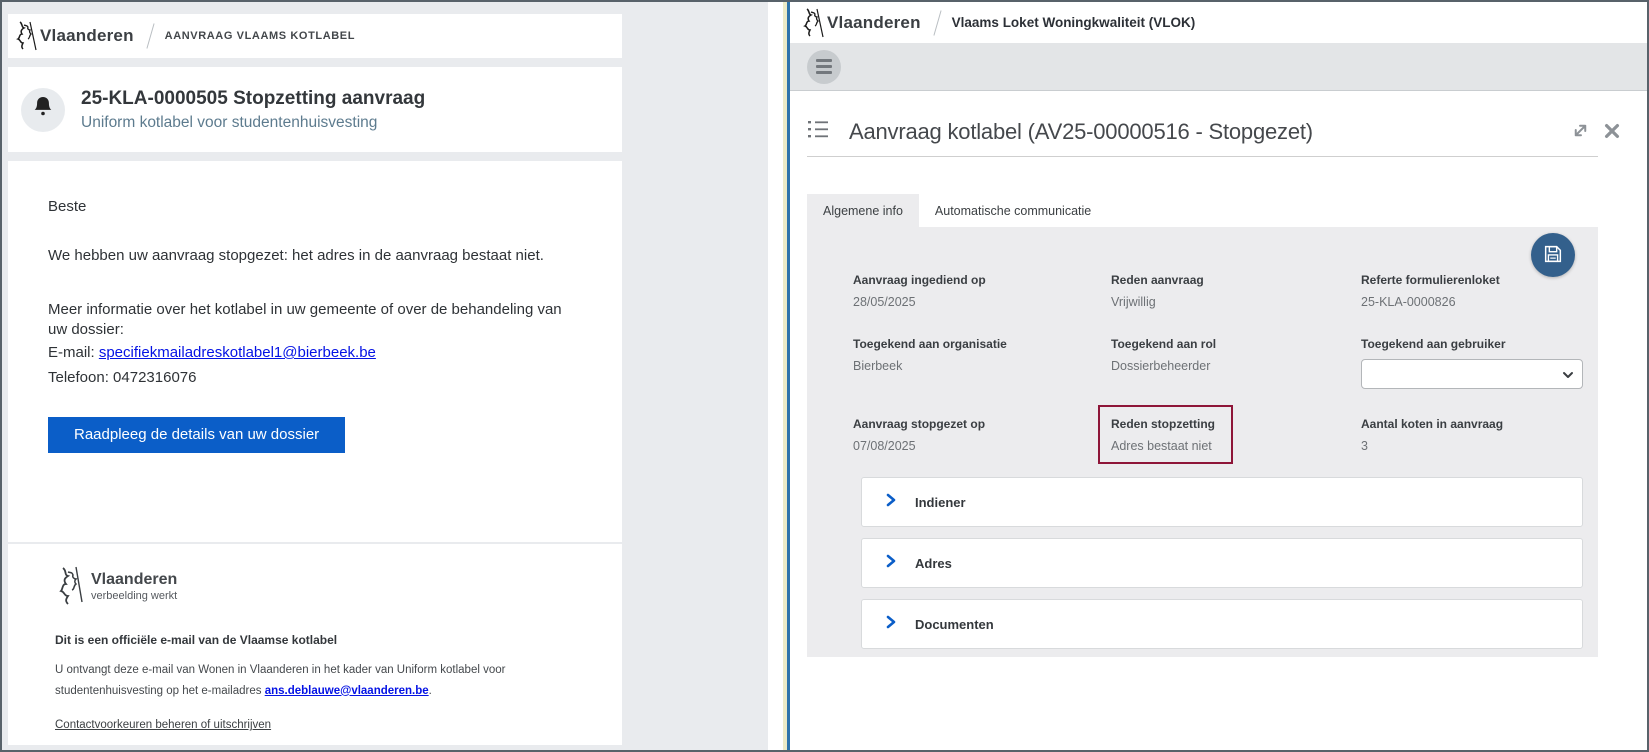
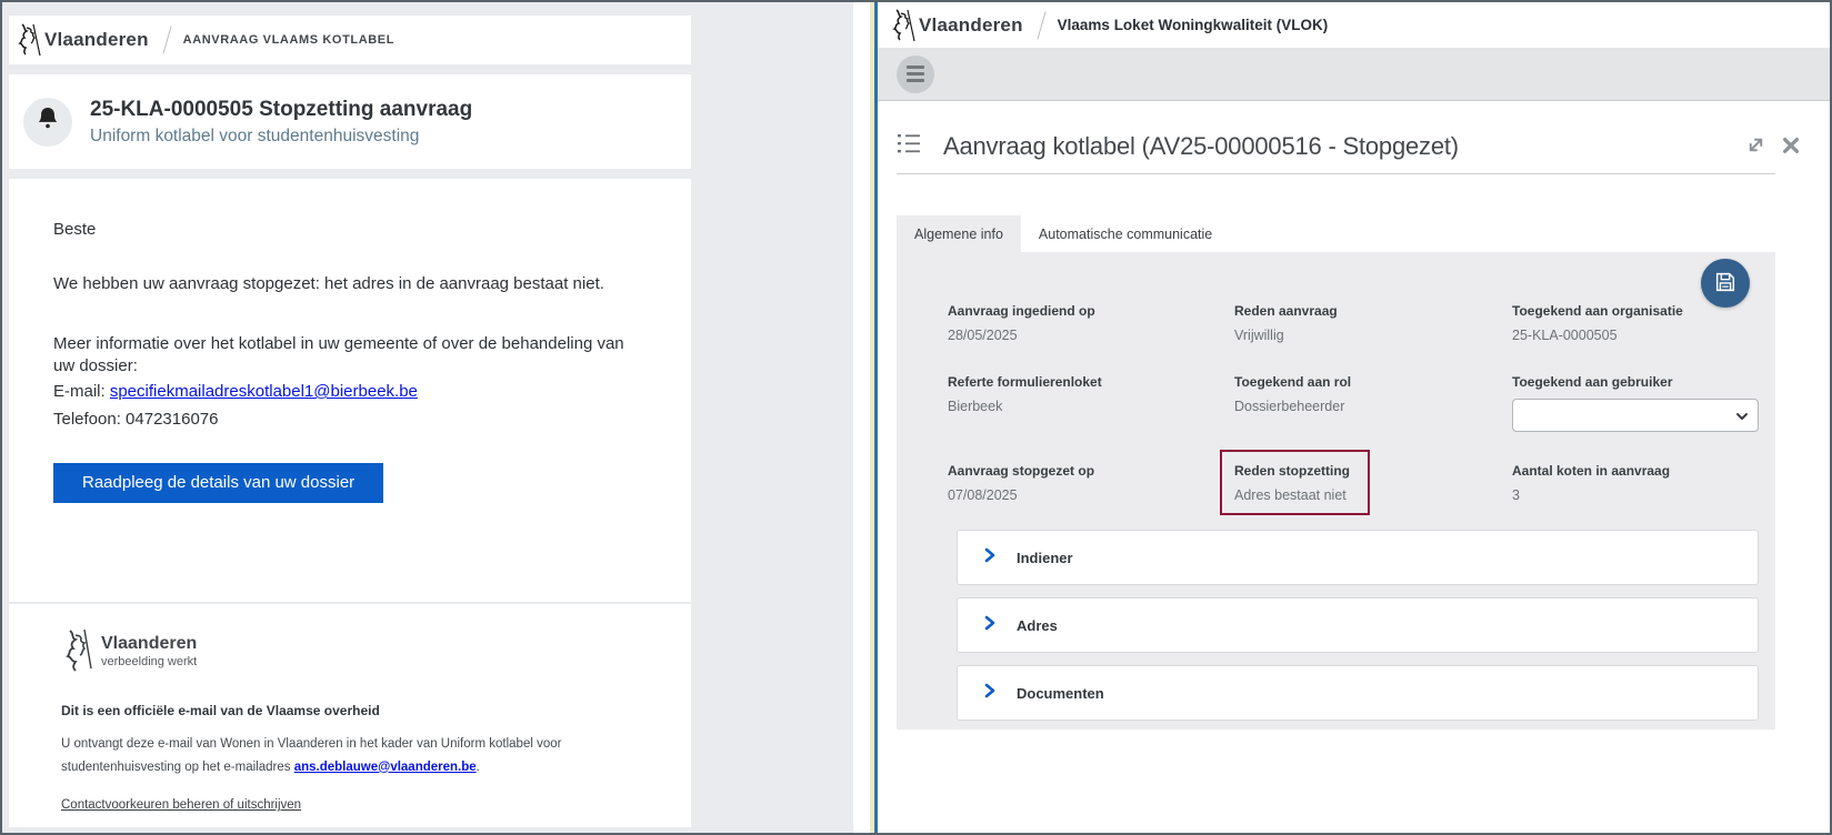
  Vlaanderen
  AANVRAAG VLAAMS KOTLABEL
  25-KLA-0000505 Stopzetting aanvraag
  Uniform kotlabel voor studentenhuisvesting
  Beste
  We hebben uw aanvraag stopgezet: het adres in de aanvraag bestaat niet.
  Meer informatie over het kotlabel in uw gemeente of over de behandeling van uw dossier:
  E-mail: specifiekmailadreskotlabel1@bierbeek.be
  Telefoon: 0472316076
  Raadpleeg de details van uw dossier
  Vlaanderen
  verbeelding werkt
- Dit is een officiële e-mail van de Vlaamse kotlabel
+ Dit is een officiële e-mail van de Vlaamse overheid
  U ontvangt deze e-mail van Wonen in Vlaanderen in het kader van Uniform kotlabel voor studentenhuisvesting op het e-mailadres ans.deblauwe@vlaanderen.be.
  Contactvoorkeuren beheren of uitschrijven
  Vlaanderen
  Vlaams Loket Woningkwaliteit (VLOK)
  Aanvraag kotlabel (AV25-00000516 - Stopgezet)
  Algemene info
  Automatische communicatie
  Aanvraag ingediend op
  28/05/2025
  Reden aanvraag
  Vrijwillig
- Referte formulierenloket
+ Toegekend aan organisatie
- 25-KLA-0000826
+ 25-KLA-0000505
- Toegekend aan organisatie
+ Referte formulierenloket
  Bierbeek
  Toegekend aan rol
  Dossierbeheerder
  Toegekend aan gebruiker
  Aanvraag stopgezet op
  07/08/2025
  Reden stopzetting
  Adres bestaat niet
  Aantal koten in aanvraag
  3
  Indiener
  Adres
  Documenten
